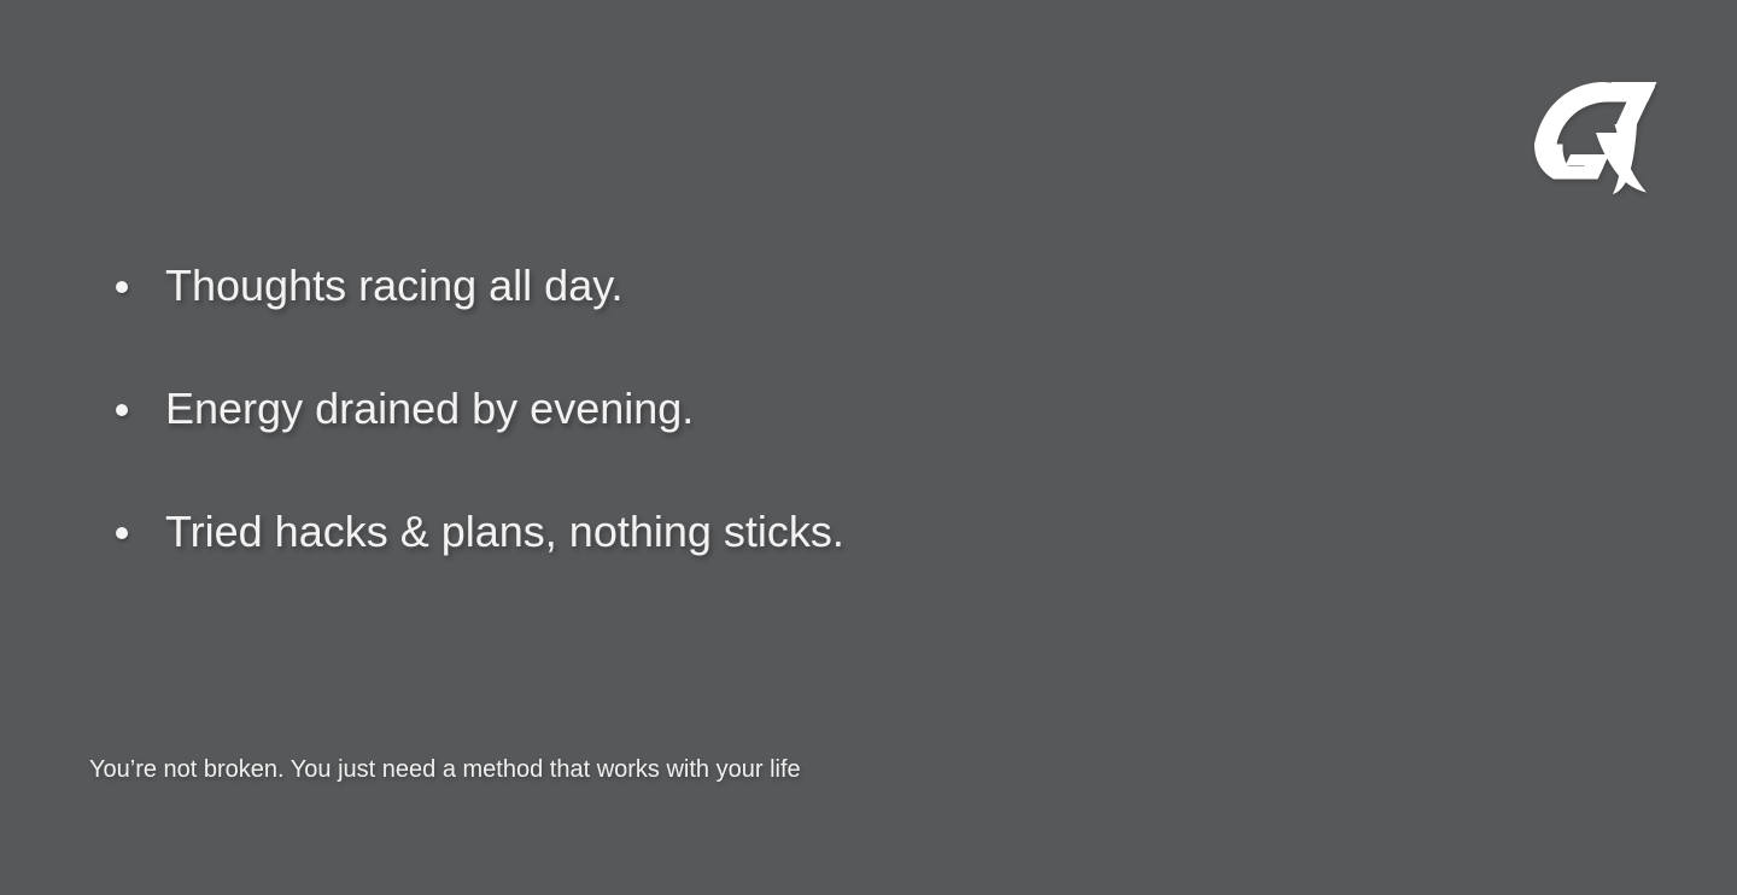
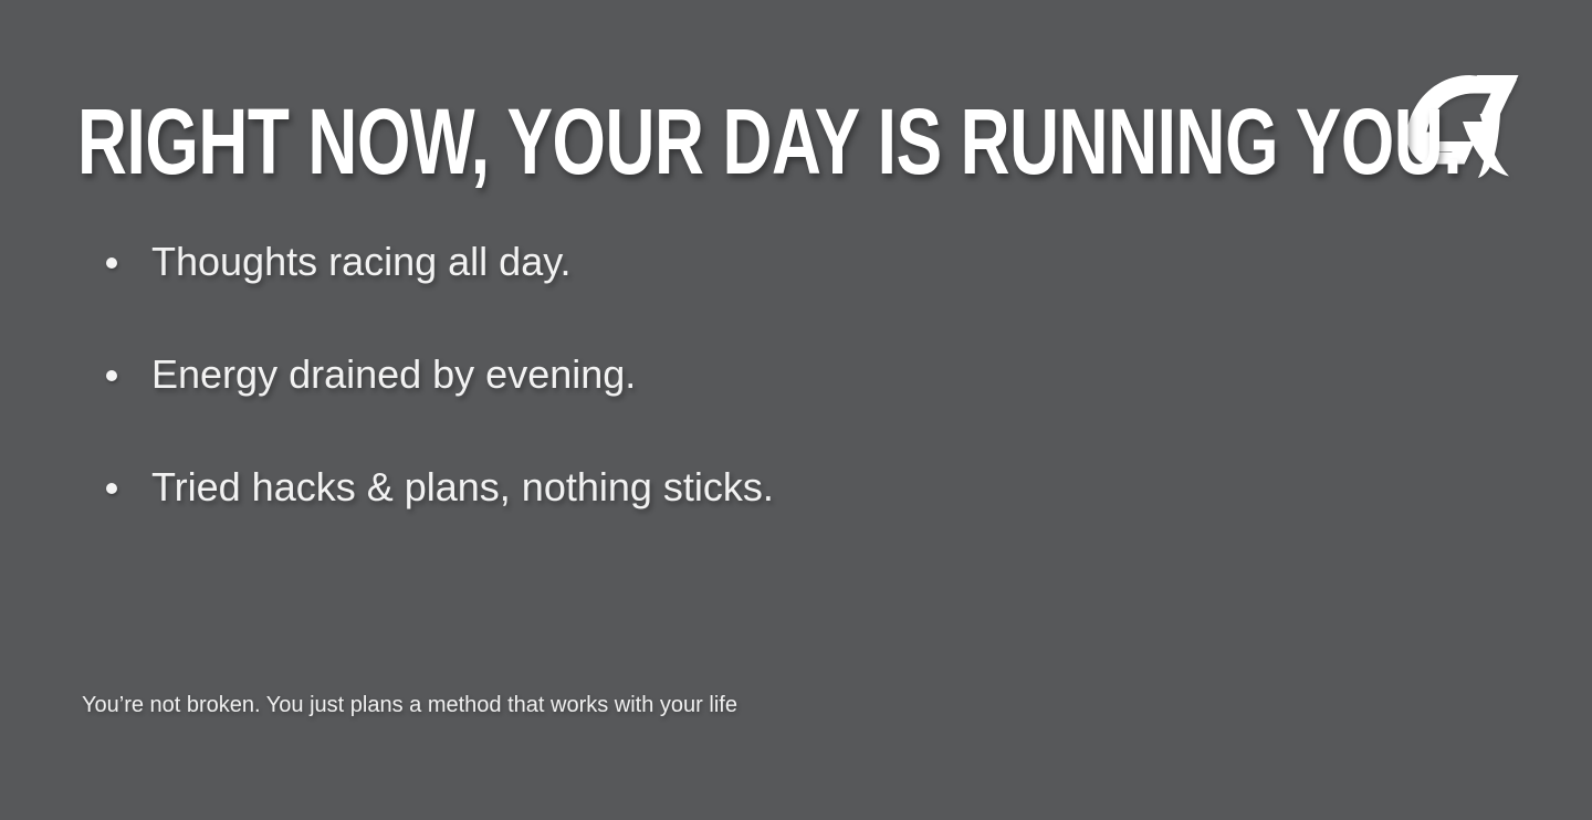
+ RIGHT NOW, YOUR DAY IS RUNNING YOU.
  Thoughts racing all day.
  Energy drained by evening.
  Tried hacks & plans, nothing sticks.
- You’re not broken. You just need a method that works with your life
+ You’re not broken. You just plans a method that works with your life
